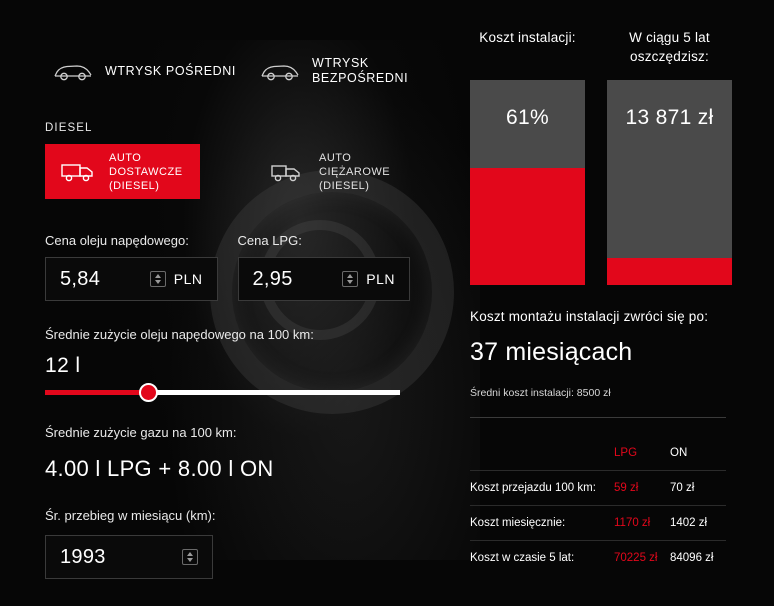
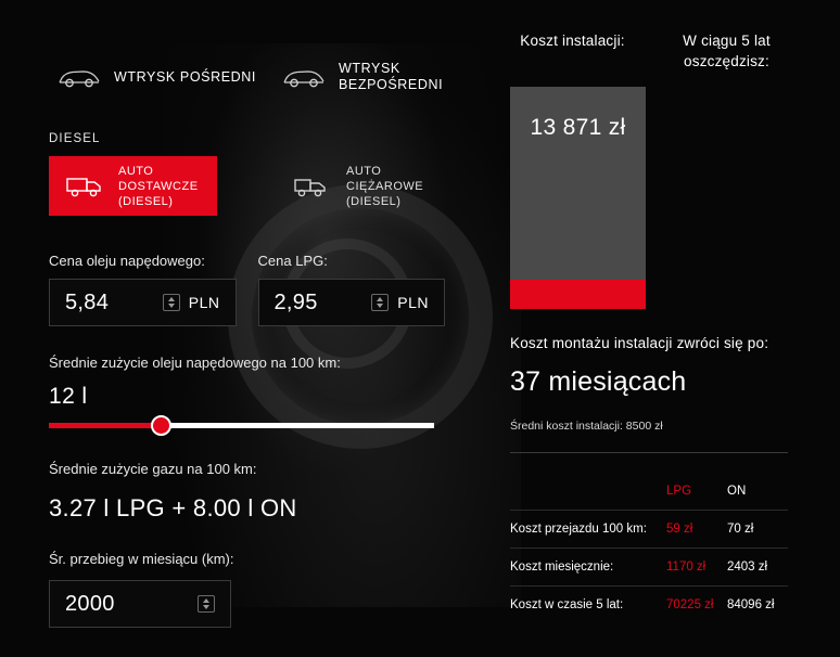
  WTRYSK POŚREDNI
  WTRYSK BEZPOŚREDNI
  DIESEL
  AUTO DOSTAWCZE (DIESEL)
  AUTO CIĘŻAROWE (DIESEL)
  Cena oleju napędowego:
  5,84
  PLN
  Cena LPG:
  2,95
  PLN
  Średnie zużycie oleju napędowego na 100 km:
  12 l
  Średnie zużycie gazu na 100 km:
- 4.00 l LPG + 8.00 l ON
+ 3.27 l LPG + 8.00 l ON
  Śr. przebieg w miesiącu (km):
- 1993
+ 2000
  Koszt instalacji:
  W ciągu 5 lat oszczędzisz:
- 61%
  13 871 zł
  Koszt montażu instalacji zwróci się po:
  37 miesiącach
  Średni koszt instalacji: 8500 zł
  	LPG	ON
  Koszt przejazdu 100 km:	59 zł	70 zł
- Koszt miesięcznie:	1170 zł	1402 zł
+ Koszt miesięcznie:	1170 zł	2403 zł
  Koszt w czasie 5 lat:	70225 zł	84096 zł
